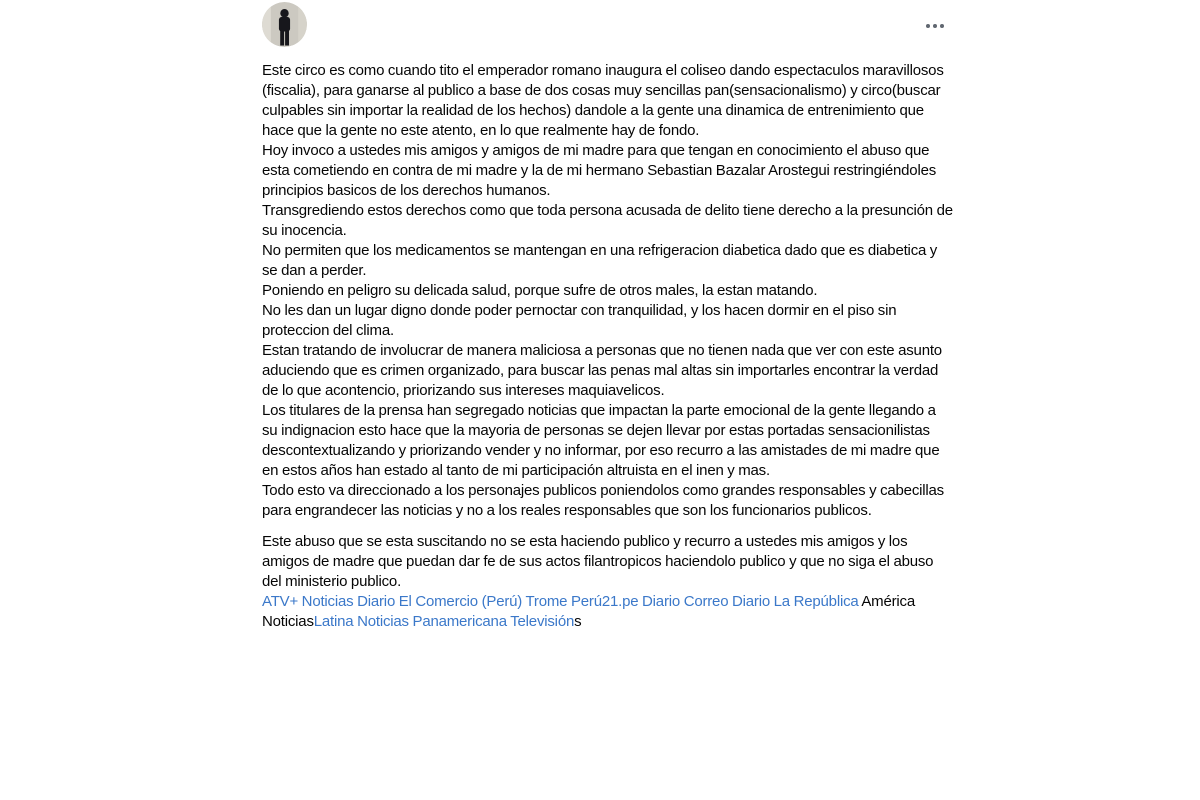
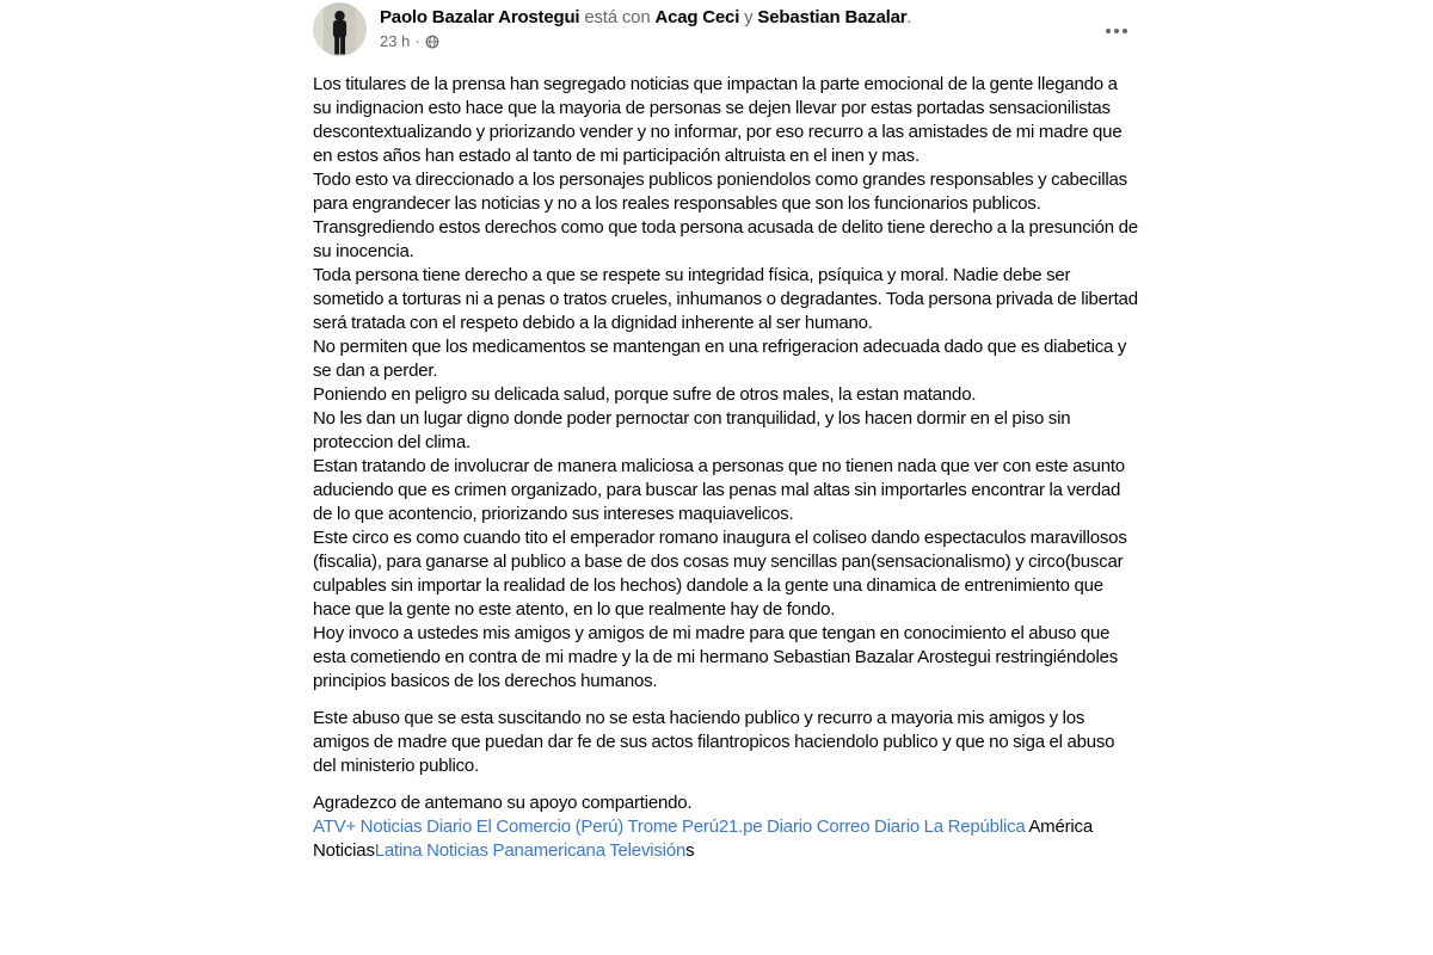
+ Paolo Bazalar Arostegui está con Acag Ceci y Sebastian Bazalar.
+ 23 h
+ ·
- Este circo es como cuando tito el emperador romano inaugura el coliseo dando espectaculos maravillosos (fiscalia), para ganarse al publico a base de dos cosas muy sencillas pan(sensacionalismo) y circo(buscar culpables sin importar la realidad de los hechos) dandole a la gente una dinamica de entrenimiento que hace que la gente no este atento, en lo que realmente hay de fondo.
+ Los titulares de la prensa han segregado noticias que impactan la parte emocional de la gente llegando a su indignacion esto hace que la mayoria de personas se dejen llevar por estas portadas sensacionilistas descontextualizando y priorizando vender y no informar, por eso recurro a las amistades de mi madre que en estos años han estado al tanto de mi participación altruista en el inen y mas.
- Hoy invoco a ustedes mis amigos y amigos de mi madre para que tengan en conocimiento el abuso que esta cometiendo en contra de mi madre y la de mi hermano Sebastian Bazalar Arostegui restringiéndoles principios basicos de los derechos humanos.
+ Todo esto va direccionado a los personajes publicos poniendolos como grandes responsables y cabecillas para engrandecer las noticias y no a los reales responsables que son los funcionarios publicos.
  Transgrediendo estos derechos como que toda persona acusada de delito tiene derecho a la presunción de su inocencia.
+ Toda persona tiene derecho a que se respete su integridad física, psíquica y moral. Nadie debe ser sometido a torturas ni a penas o tratos crueles, inhumanos o degradantes. Toda persona privada de libertad será tratada con el respeto debido a la dignidad inherente al ser humano.
- No permiten que los medicamentos se mantengan en una refrigeracion diabetica dado que es diabetica y se dan a perder.
+ No permiten que los medicamentos se mantengan en una refrigeracion adecuada dado que es diabetica y se dan a perder.
  Poniendo en peligro su delicada salud, porque sufre de otros males, la estan matando.
  No les dan un lugar digno donde poder pernoctar con tranquilidad, y los hacen dormir en el piso sin proteccion del clima.
  Estan tratando de involucrar de manera maliciosa a personas que no tienen nada que ver con este asunto aduciendo que es crimen organizado, para buscar las penas mal altas sin importarles encontrar la verdad de lo que acontencio, priorizando sus intereses maquiavelicos.
- Los titulares de la prensa han segregado noticias que impactan la parte emocional de la gente llegando a su indignacion esto hace que la mayoria de personas se dejen llevar por estas portadas sensacionilistas descontextualizando y priorizando vender y no informar, por eso recurro a las amistades de mi madre que en estos años han estado al tanto de mi participación altruista en el inen y mas.
+ Este circo es como cuando tito el emperador romano inaugura el coliseo dando espectaculos maravillosos (fiscalia), para ganarse al publico a base de dos cosas muy sencillas pan(sensacionalismo) y circo(buscar culpables sin importar la realidad de los hechos) dandole a la gente una dinamica de entrenimiento que hace que la gente no este atento, en lo que realmente hay de fondo.
- Todo esto va direccionado a los personajes publicos poniendolos como grandes responsables y cabecillas para engrandecer las noticias y no a los reales responsables que son los funcionarios publicos.
+ Hoy invoco a ustedes mis amigos y amigos de mi madre para que tengan en conocimiento el abuso que esta cometiendo en contra de mi madre y la de mi hermano Sebastian Bazalar Arostegui restringiéndoles principios basicos de los derechos humanos.
- Este abuso que se esta suscitando no se esta haciendo publico y recurro a ustedes mis amigos y los amigos de madre que puedan dar fe de sus actos filantropicos haciendolo publico y que no siga el abuso del ministerio publico.
+ Este abuso que se esta suscitando no se esta haciendo publico y recurro a mayoria mis amigos y los amigos de madre que puedan dar fe de sus actos filantropicos haciendolo publico y que no siga el abuso del ministerio publico.
+ Agradezco de antemano su apoyo compartiendo.
  ATV+ Noticias Diario El Comercio (Perú) Trome Perú21.pe Diario Correo Diario La República América NoticiasLatina Noticias Panamericana Televisións
